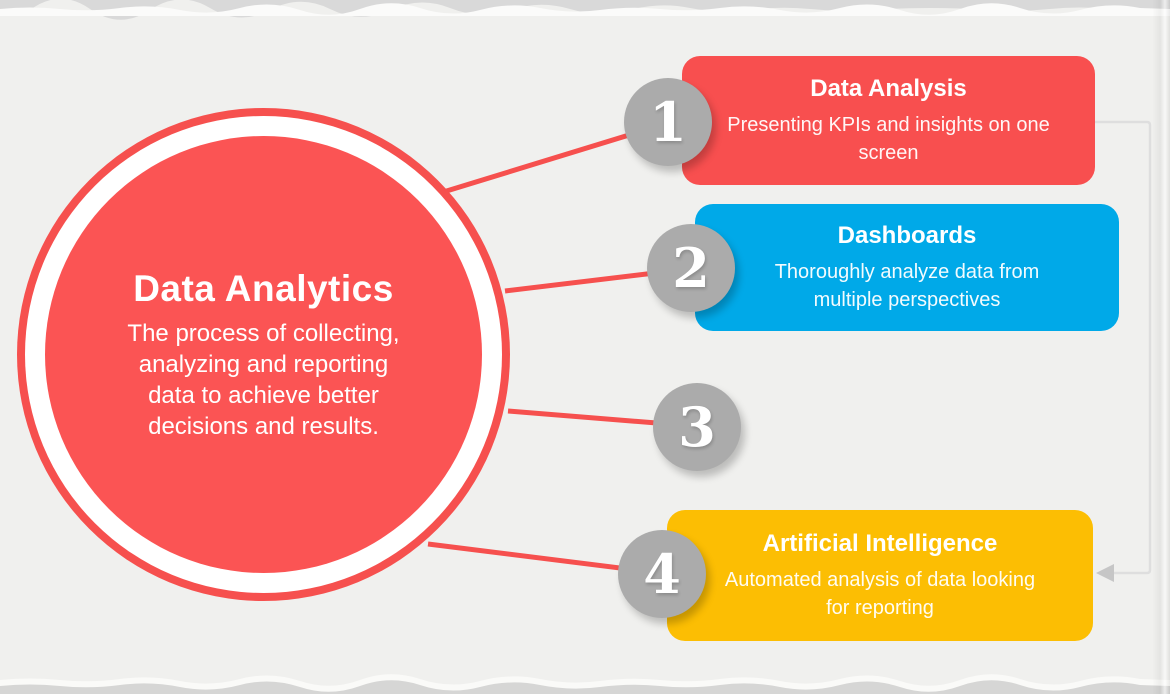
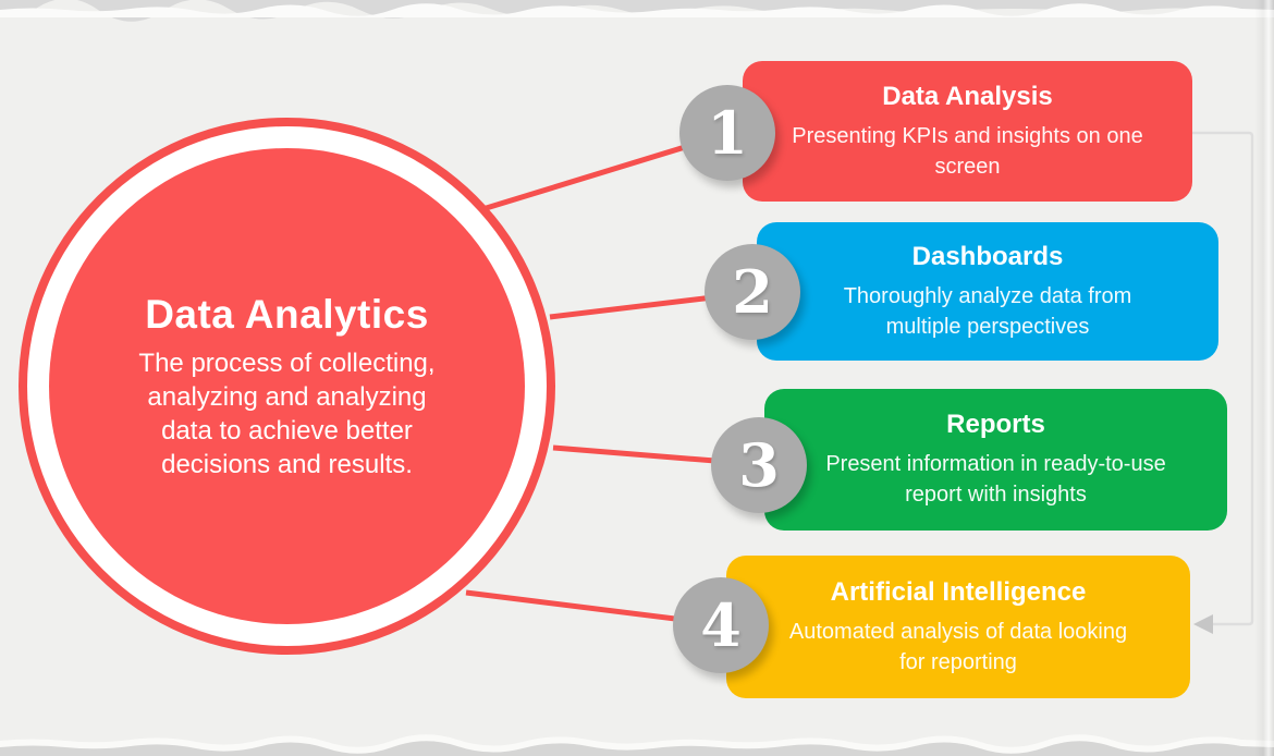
  Data Analytics
- The process of collecting, analyzing and reporting data to achieve better decisions and results.
+ The process of collecting, analyzing and analyzing data to achieve better decisions and results.
  Data Analysis
  Presenting KPIs and insights on one screen
  Dashboards
  Thoroughly analyze data from multiple perspectives
+ Reports
+ Present information in ready-to-use report with insights
  Artificial Intelligence
  Automated analysis of data looking for reporting
  1
  2
  3
  4
